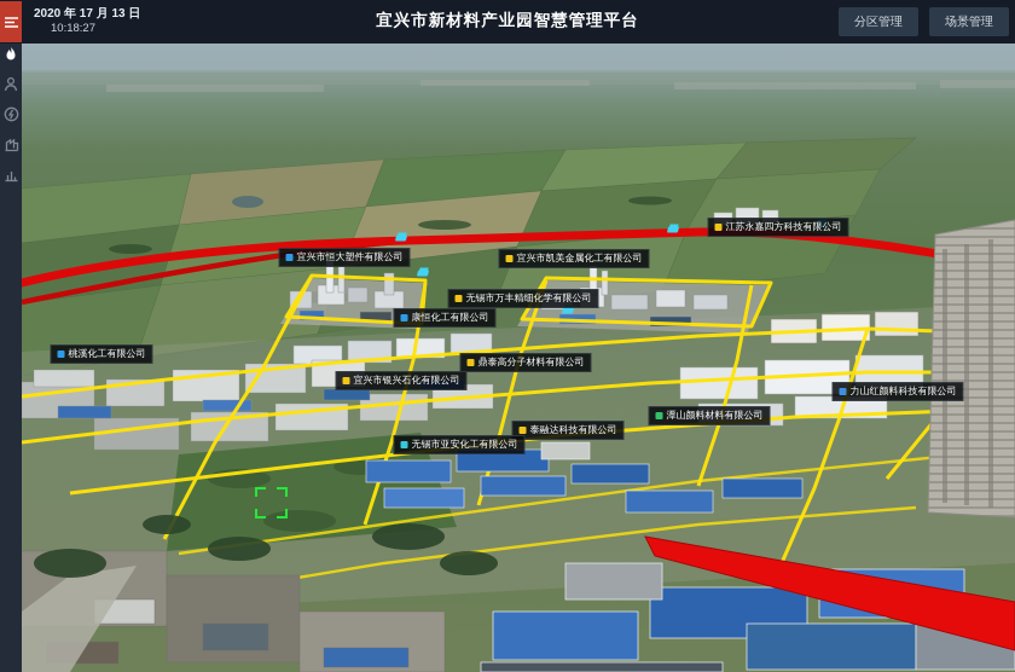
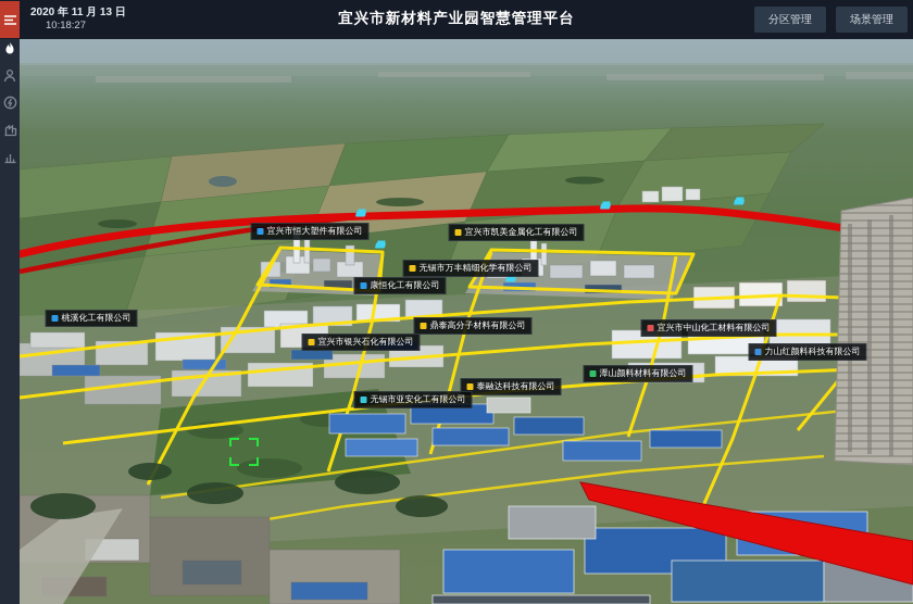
- 2020 年 17 月 13 日
+ 2020 年 11 月 13 日
  10:18:27
  宜兴市新材料产业园智慧管理平台
  分区管理
  场景管理
  宜兴市恒大塑件有限公司
  宜兴市凯美金属化工有限公司
- 江苏永嘉四方科技有限公司
  无锡市万丰精细化学有限公司
  康恒化工有限公司
  桃溪化工有限公司
  鼎泰高分子材料有限公司
  宜兴市银兴石化有限公司
+ 宜兴市中山化工材料有限公司
  力山红颜料科技有限公司
  潭山颜料材料有限公司
  泰融达科技有限公司
  无锡市亚安化工有限公司
